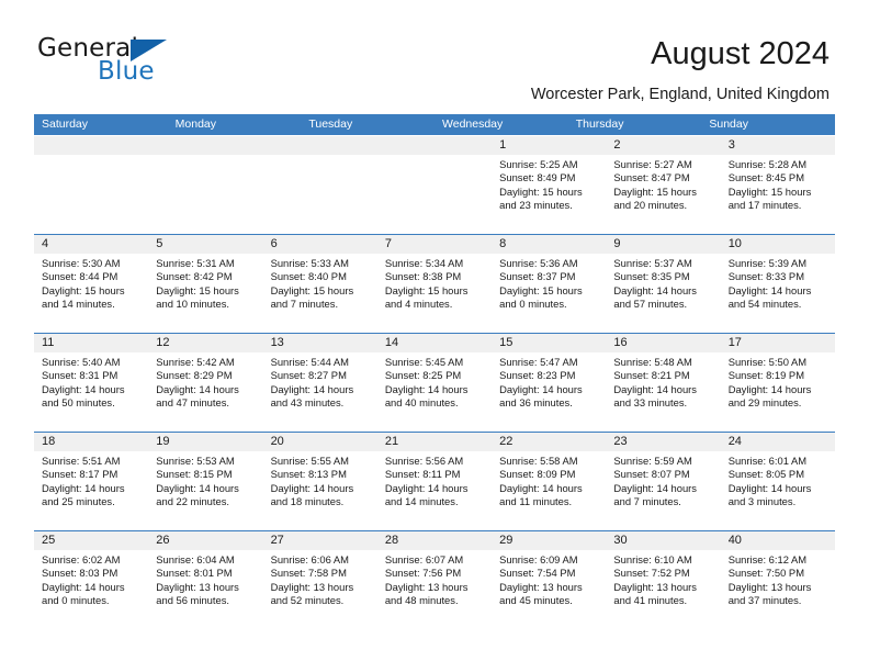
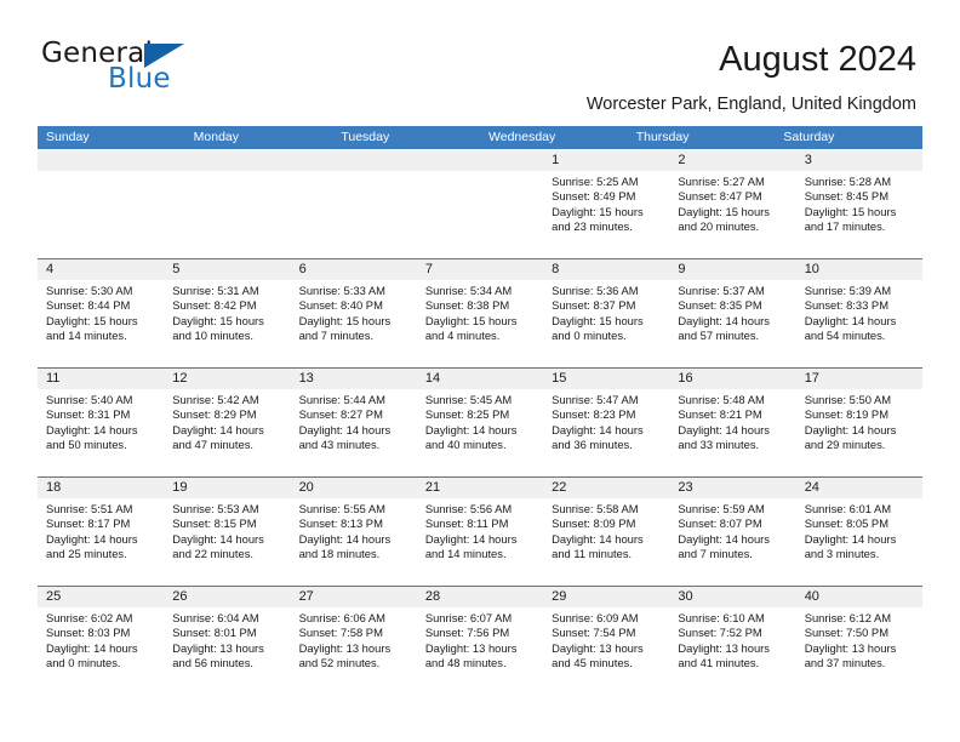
  General
  Blue
  August 2024
  Worcester Park, England, United Kingdom
- Saturday
+ Sunday
  Monday
  Tuesday
  Wednesday
  Thursday
- Sunday
+ Saturday
  1
  Sunrise: 5:25 AM
  Sunset: 8:49 PM
  Daylight: 15 hours
  and 23 minutes.
  2
  Sunrise: 5:27 AM
  Sunset: 8:47 PM
  Daylight: 15 hours
  and 20 minutes.
  3
  Sunrise: 5:28 AM
  Sunset: 8:45 PM
  Daylight: 15 hours
  and 17 minutes.
  4
  Sunrise: 5:30 AM
  Sunset: 8:44 PM
  Daylight: 15 hours
  and 14 minutes.
  5
  Sunrise: 5:31 AM
  Sunset: 8:42 PM
  Daylight: 15 hours
  and 10 minutes.
  6
  Sunrise: 5:33 AM
  Sunset: 8:40 PM
  Daylight: 15 hours
  and 7 minutes.
  7
  Sunrise: 5:34 AM
  Sunset: 8:38 PM
  Daylight: 15 hours
  and 4 minutes.
  8
  Sunrise: 5:36 AM
  Sunset: 8:37 PM
  Daylight: 15 hours
  and 0 minutes.
  9
  Sunrise: 5:37 AM
  Sunset: 8:35 PM
  Daylight: 14 hours
  and 57 minutes.
  10
  Sunrise: 5:39 AM
  Sunset: 8:33 PM
  Daylight: 14 hours
  and 54 minutes.
  11
  Sunrise: 5:40 AM
  Sunset: 8:31 PM
  Daylight: 14 hours
  and 50 minutes.
  12
  Sunrise: 5:42 AM
  Sunset: 8:29 PM
  Daylight: 14 hours
  and 47 minutes.
  13
  Sunrise: 5:44 AM
  Sunset: 8:27 PM
  Daylight: 14 hours
  and 43 minutes.
  14
  Sunrise: 5:45 AM
  Sunset: 8:25 PM
  Daylight: 14 hours
  and 40 minutes.
  15
  Sunrise: 5:47 AM
  Sunset: 8:23 PM
  Daylight: 14 hours
  and 36 minutes.
  16
  Sunrise: 5:48 AM
  Sunset: 8:21 PM
  Daylight: 14 hours
  and 33 minutes.
  17
  Sunrise: 5:50 AM
  Sunset: 8:19 PM
  Daylight: 14 hours
  and 29 minutes.
  18
  Sunrise: 5:51 AM
  Sunset: 8:17 PM
  Daylight: 14 hours
  and 25 minutes.
  19
  Sunrise: 5:53 AM
  Sunset: 8:15 PM
  Daylight: 14 hours
  and 22 minutes.
  20
  Sunrise: 5:55 AM
  Sunset: 8:13 PM
  Daylight: 14 hours
  and 18 minutes.
  21
  Sunrise: 5:56 AM
  Sunset: 8:11 PM
  Daylight: 14 hours
  and 14 minutes.
  22
  Sunrise: 5:58 AM
  Sunset: 8:09 PM
  Daylight: 14 hours
  and 11 minutes.
  23
  Sunrise: 5:59 AM
  Sunset: 8:07 PM
  Daylight: 14 hours
  and 7 minutes.
  24
  Sunrise: 6:01 AM
  Sunset: 8:05 PM
  Daylight: 14 hours
  and 3 minutes.
  25
  Sunrise: 6:02 AM
  Sunset: 8:03 PM
  Daylight: 14 hours
  and 0 minutes.
  26
  Sunrise: 6:04 AM
  Sunset: 8:01 PM
  Daylight: 13 hours
  and 56 minutes.
  27
  Sunrise: 6:06 AM
  Sunset: 7:58 PM
  Daylight: 13 hours
  and 52 minutes.
  28
  Sunrise: 6:07 AM
  Sunset: 7:56 PM
  Daylight: 13 hours
  and 48 minutes.
  29
  Sunrise: 6:09 AM
  Sunset: 7:54 PM
  Daylight: 13 hours
  and 45 minutes.
  30
  Sunrise: 6:10 AM
  Sunset: 7:52 PM
  Daylight: 13 hours
  and 41 minutes.
  40
  Sunrise: 6:12 AM
  Sunset: 7:50 PM
  Daylight: 13 hours
  and 37 minutes.
